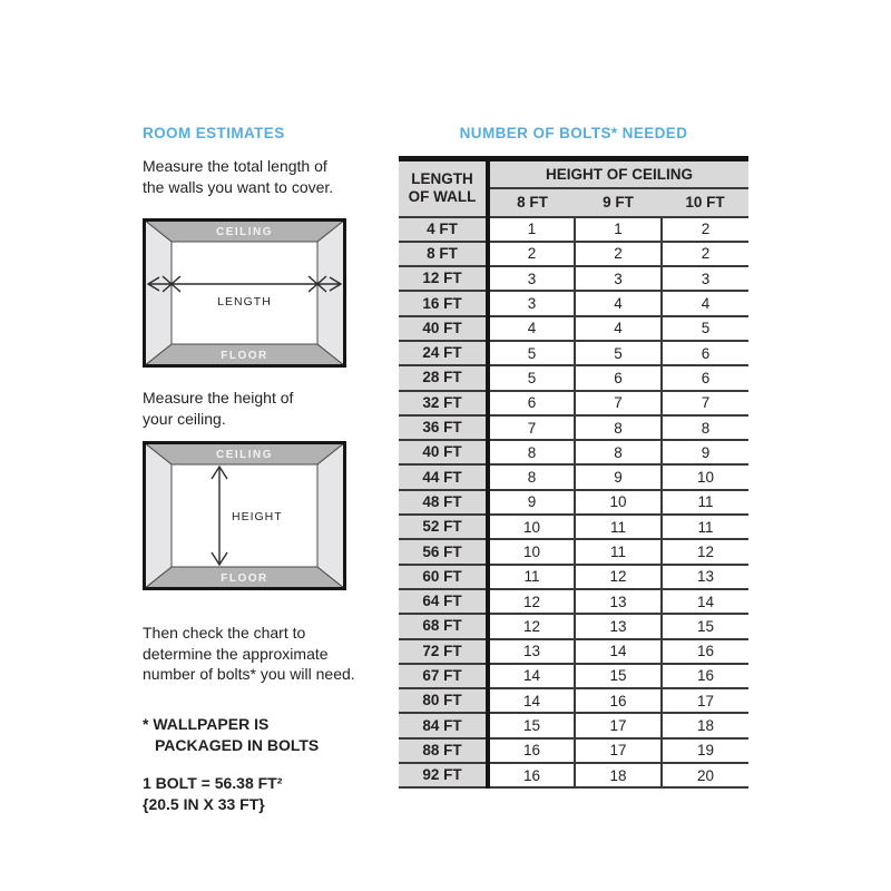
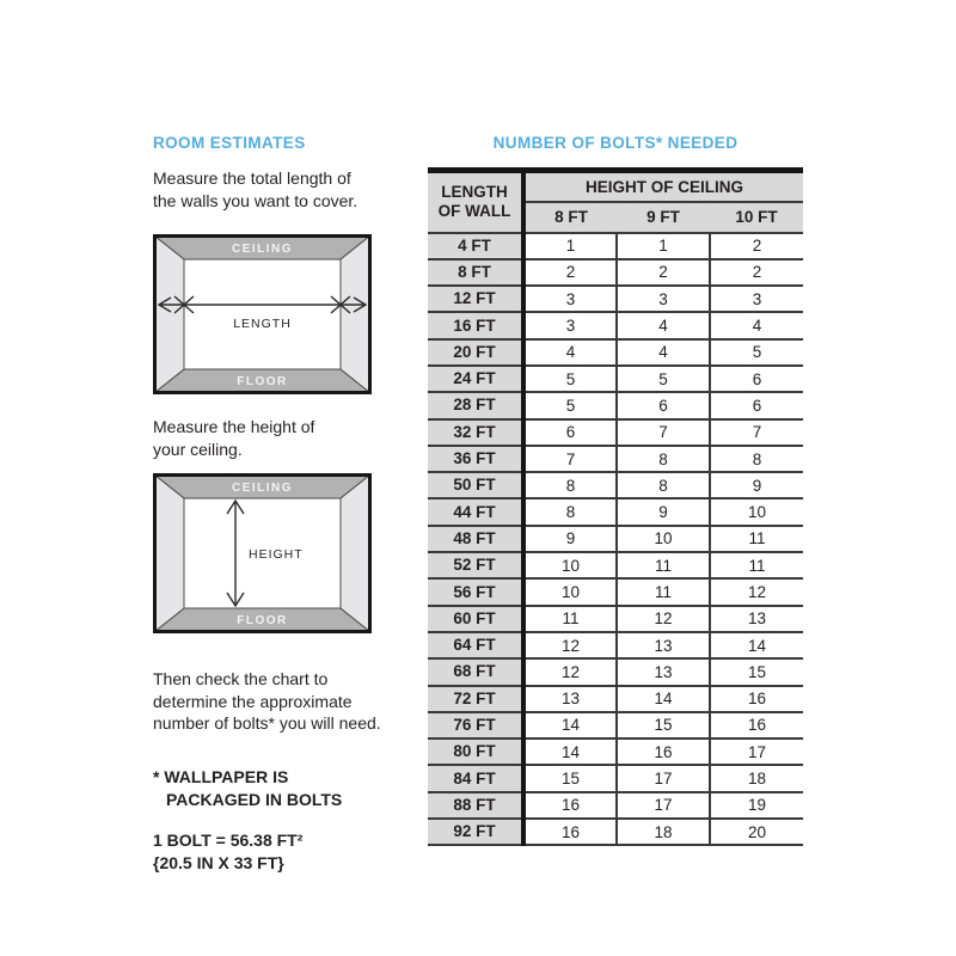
  ROOM ESTIMATES
  Measure the total length of
  the walls you want to cover.
  CEILING
  FLOOR
  LENGTH
  Measure the height of
  your ceiling.
  CEILING
  FLOOR
  HEIGHT
  Then check the chart to
  determine the approximate
  number of bolts* you will need.
  * WALLPAPER IS
  PACKAGED IN BOLTS
  1 BOLT = 56.38 FT²
  {20.5 IN X 33 FT}
  NUMBER OF BOLTS* NEEDED
  LENGTH OF WALL	HEIGHT OF CEILING
  8 FT	9 FT	10 FT
  4 FT	1	1	2
  8 FT	2	2	2
  12 FT	3	3	3
  16 FT	3	4	4
- 40 FT	4	4	5
+ 20 FT	4	4	5
  24 FT	5	5	6
  28 FT	5	6	6
  32 FT	6	7	7
  36 FT	7	8	8
- 40 FT	8	8	9
+ 50 FT	8	8	9
  44 FT	8	9	10
  48 FT	9	10	11
  52 FT	10	11	11
  56 FT	10	11	12
  60 FT	11	12	13
  64 FT	12	13	14
  68 FT	12	13	15
  72 FT	13	14	16
- 67 FT	14	15	16
+ 76 FT	14	15	16
  80 FT	14	16	17
  84 FT	15	17	18
  88 FT	16	17	19
  92 FT	16	18	20
